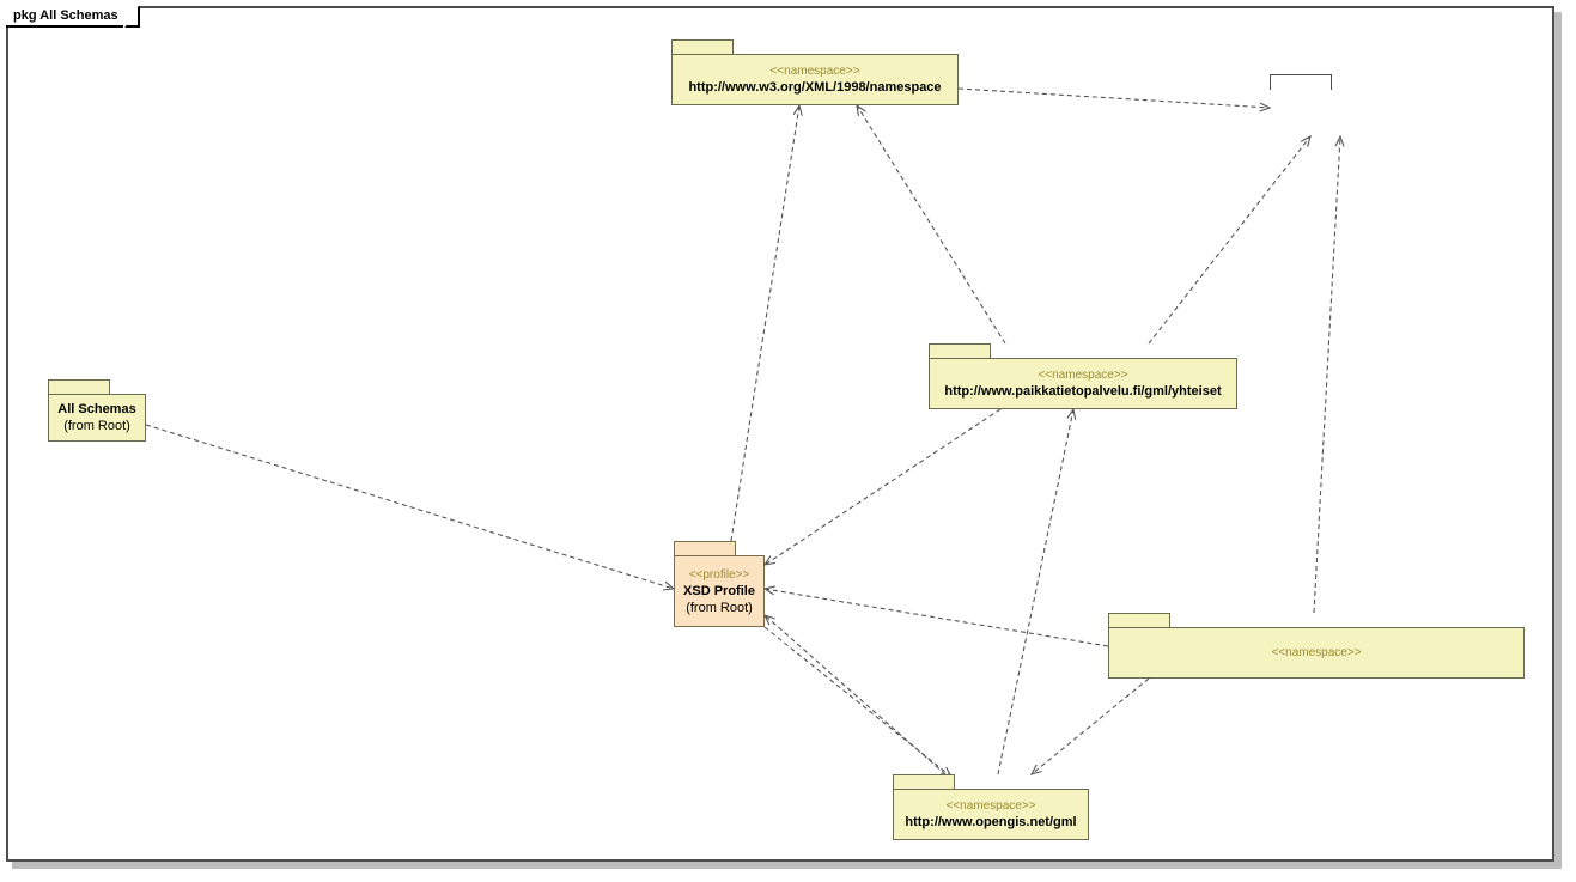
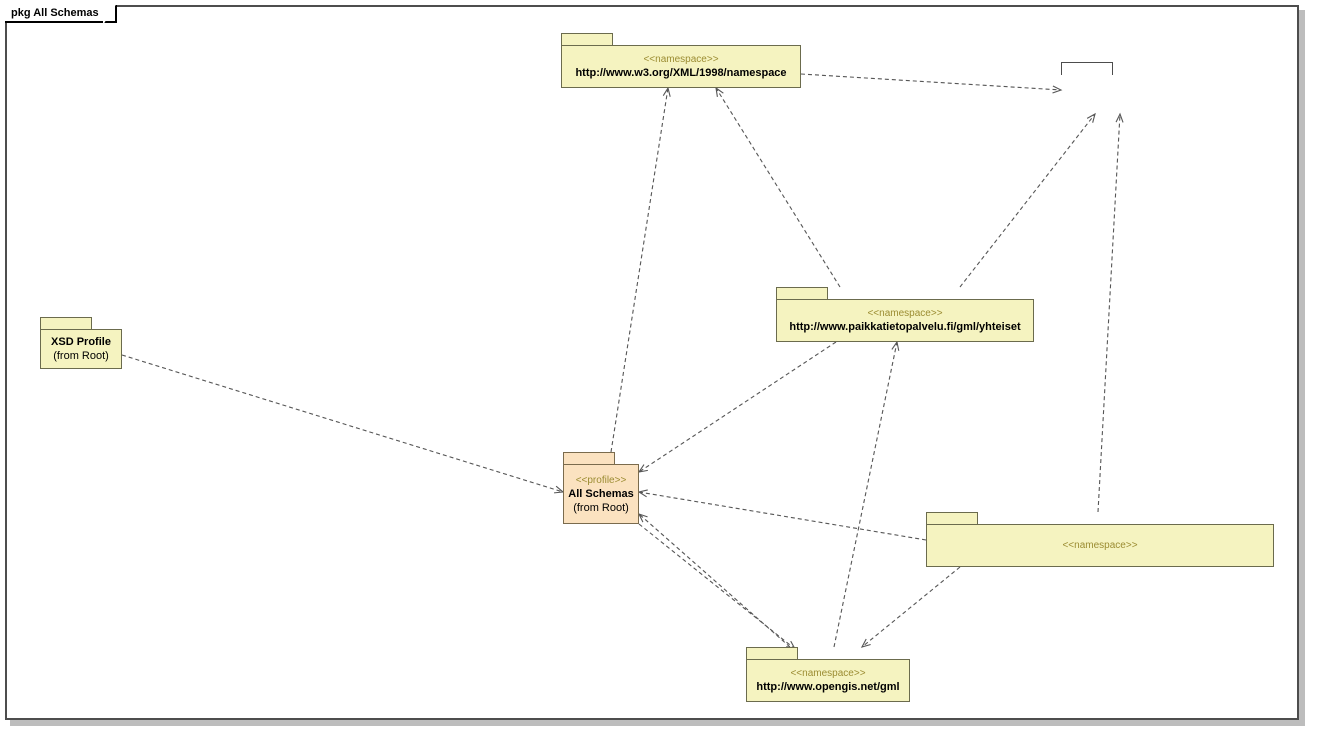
  pkg All Schemas
  <<namespace>>
  http://www.w3.org/XML/1998/namespace
- All Schemas
+ XSD Profile
  (from Root)
  <<namespace>>
  http://www.paikkatietopalvelu.fi/gml/yhteiset
  <<profile>>
- XSD Profile
+ All Schemas
  (from Root)
  <<namespace>>
  <<namespace>>
  http://www.opengis.net/gml
